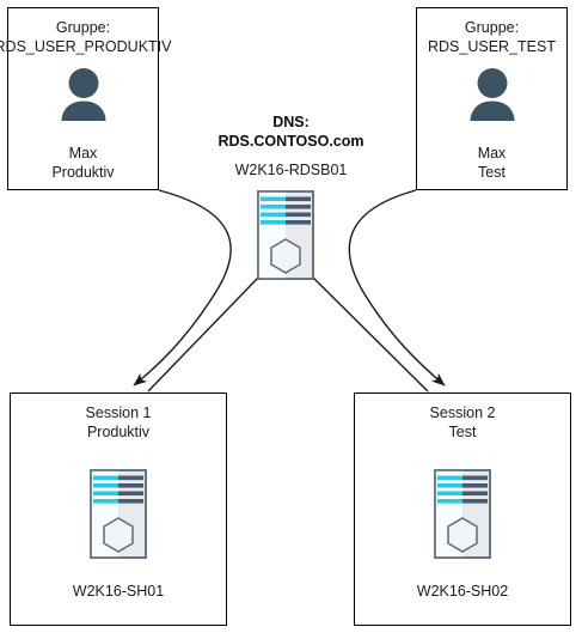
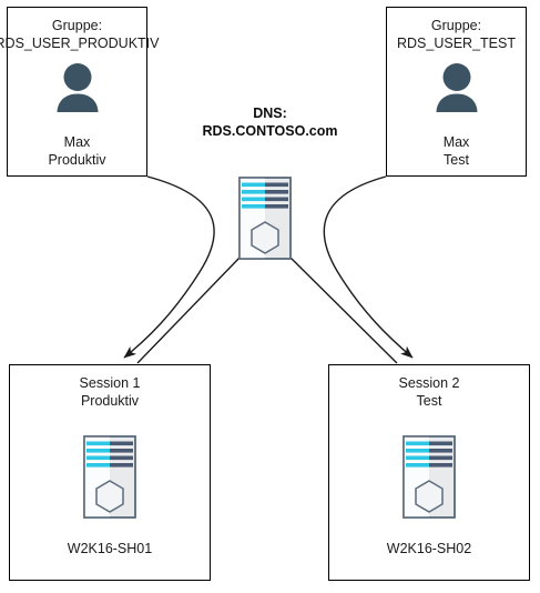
  Gruppe:
  RDS_USER_PRODUKTIV
  Max
  Produktiv
  Gruppe:
  RDS_USER_TEST
  Max
  Test
  DNS:
  RDS.CONTOSO.com
- W2K16-RDSB01
  Session 1
  Produktiv
  W2K16-SH01
  Session 2
  Test
  W2K16-SH02
